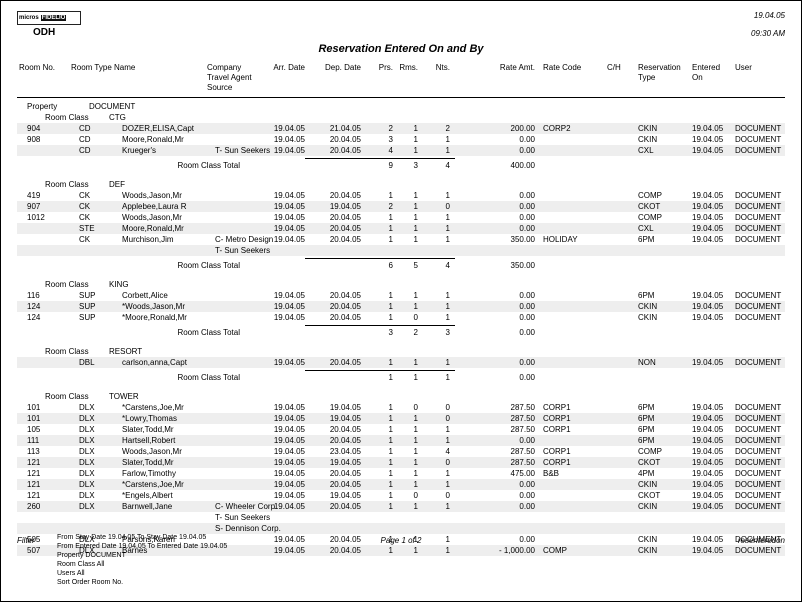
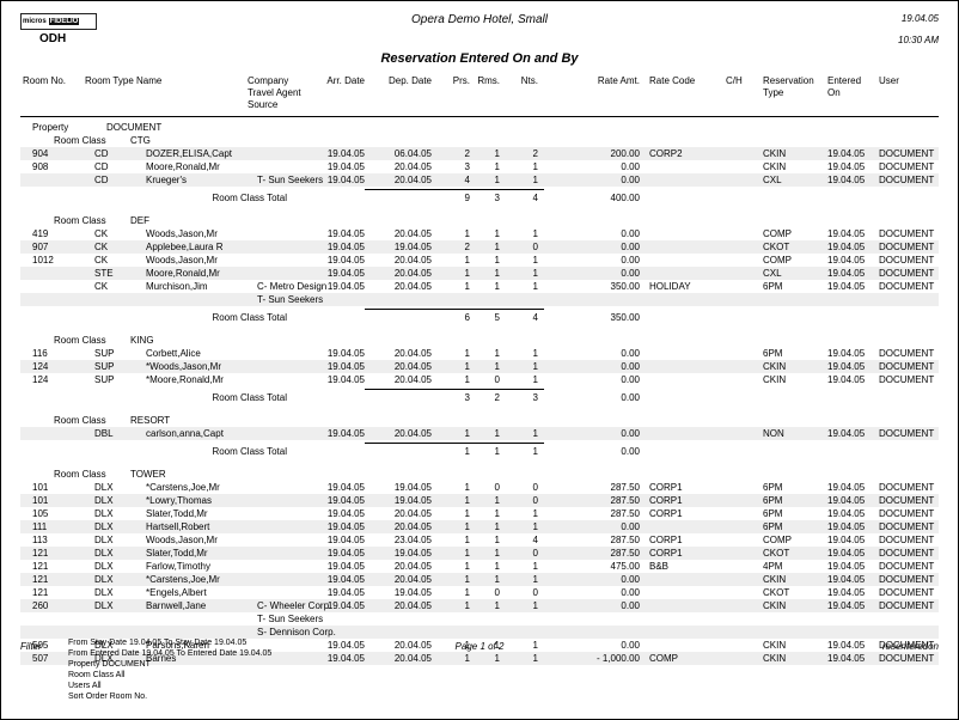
  ODH
+ Opera Demo Hotel, Small
  19.04.05
- 09:30 AM
+ 10:30 AM
  Reservation Entered On and By
  Room No.
  Room Type
  Name
  Company
  Travel Agent
  Source
  Arr. Date
  Dep. Date
  Prs.
  Rms.
  Nts.
  Rate Amt.
  Rate Code
  C/H
  Reservation
  Type
  Entered
  On
  User
  Property
  DOCUMENT
  Room Class
  CTG
  904
  CD
  DOZER,ELISA,Capt
  19.04.05
- 21.04.05
+ 06.04.05
  2
  1
  2
  200.00
  CORP2
  CKIN
  19.04.05
  DOCUMENT
  908
  CD
  Moore,Ronald,Mr
  19.04.05
  20.04.05
  3
  1
  1
  0.00
  CKIN
  19.04.05
  DOCUMENT
  CD
  Krueger's
  T- Sun Seekers
  19.04.05
  20.04.05
  4
  1
  1
  0.00
  CXL
  19.04.05
  DOCUMENT
  Room Class Total
  9
  3
  4
  400.00
  Room Class
  DEF
  419
  CK
  Woods,Jason,Mr
  19.04.05
  20.04.05
  1
  1
  1
  0.00
  COMP
  19.04.05
  DOCUMENT
  907
  CK
  Applebee,Laura R
  19.04.05
  19.04.05
  2
  1
  0
  0.00
  CKOT
  19.04.05
  DOCUMENT
  1012
  CK
  Woods,Jason,Mr
  19.04.05
  20.04.05
  1
  1
  1
  0.00
  COMP
  19.04.05
  DOCUMENT
  STE
  Moore,Ronald,Mr
  19.04.05
  20.04.05
  1
  1
  1
  0.00
  CXL
  19.04.05
  DOCUMENT
  CK
  Murchison,Jim
  C- Metro Design
  19.04.05
  20.04.05
  1
  1
  1
  350.00
  HOLIDAY
  6PM
  19.04.05
  DOCUMENT
  T- Sun Seekers
  Room Class Total
  6
  5
  4
  350.00
  Room Class
  KING
  116
  SUP
  Corbett,Alice
  19.04.05
  20.04.05
  1
  1
  1
  0.00
  6PM
  19.04.05
  DOCUMENT
  124
  SUP
  *Woods,Jason,Mr
  19.04.05
  20.04.05
  1
  1
  1
  0.00
  CKIN
  19.04.05
  DOCUMENT
  124
  SUP
  *Moore,Ronald,Mr
  19.04.05
  20.04.05
  1
  0
  1
  0.00
  CKIN
  19.04.05
  DOCUMENT
  Room Class Total
  3
  2
  3
  0.00
  Room Class
  RESORT
  DBL
  carlson,anna,Capt
  19.04.05
  20.04.05
  1
  1
  1
  0.00
  NON
  19.04.05
  DOCUMENT
  Room Class Total
  1
  1
  1
  0.00
  Room Class
  TOWER
  101
  DLX
  *Carstens,Joe,Mr
  19.04.05
  19.04.05
  1
  0
  0
  287.50
  CORP1
  6PM
  19.04.05
  DOCUMENT
  101
  DLX
  *Lowry,Thomas
  19.04.05
  19.04.05
  1
  1
  0
  287.50
  CORP1
  6PM
  19.04.05
  DOCUMENT
  105
  DLX
  Slater,Todd,Mr
  19.04.05
  20.04.05
  1
  1
  1
  287.50
  CORP1
  6PM
  19.04.05
  DOCUMENT
  111
  DLX
  Hartsell,Robert
  19.04.05
  20.04.05
  1
  1
  1
  0.00
  6PM
  19.04.05
  DOCUMENT
  113
  DLX
  Woods,Jason,Mr
  19.04.05
  23.04.05
  1
  1
  4
  287.50
  CORP1
  COMP
  19.04.05
  DOCUMENT
  121
  DLX
  Slater,Todd,Mr
  19.04.05
  19.04.05
  1
  1
  0
  287.50
  CORP1
  CKOT
  19.04.05
  DOCUMENT
  121
  DLX
  Farlow,Timothy
  19.04.05
  20.04.05
  1
  1
  1
  475.00
  B&B
  4PM
  19.04.05
  DOCUMENT
  121
  DLX
  *Carstens,Joe,Mr
  19.04.05
  20.04.05
  1
  1
  1
  0.00
  CKIN
  19.04.05
  DOCUMENT
  121
  DLX
  *Engels,Albert
  19.04.05
  19.04.05
  1
  0
  0
  0.00
  CKOT
  19.04.05
  DOCUMENT
  260
  DLX
  Barnwell,Jane
  C- Wheeler Corp.
  19.04.05
  20.04.05
  1
  1
  1
  0.00
  CKIN
  19.04.05
  DOCUMENT
  T- Sun Seekers
  S- Dennison Corp.
  505
  DLX
  Parsons,Karen
  19.04.05
  20.04.05
  1
  1
  1
  0.00
  CKIN
  19.04.05
  DOCUMENT
  507
  DLX
  Barnes
  19.04.05
  20.04.05
  1
  1
  1
  - 1,000.00
  COMP
  CKIN
  19.04.05
  DOCUMENT
  Filter
  Page 1 of 2
  resenteredon
